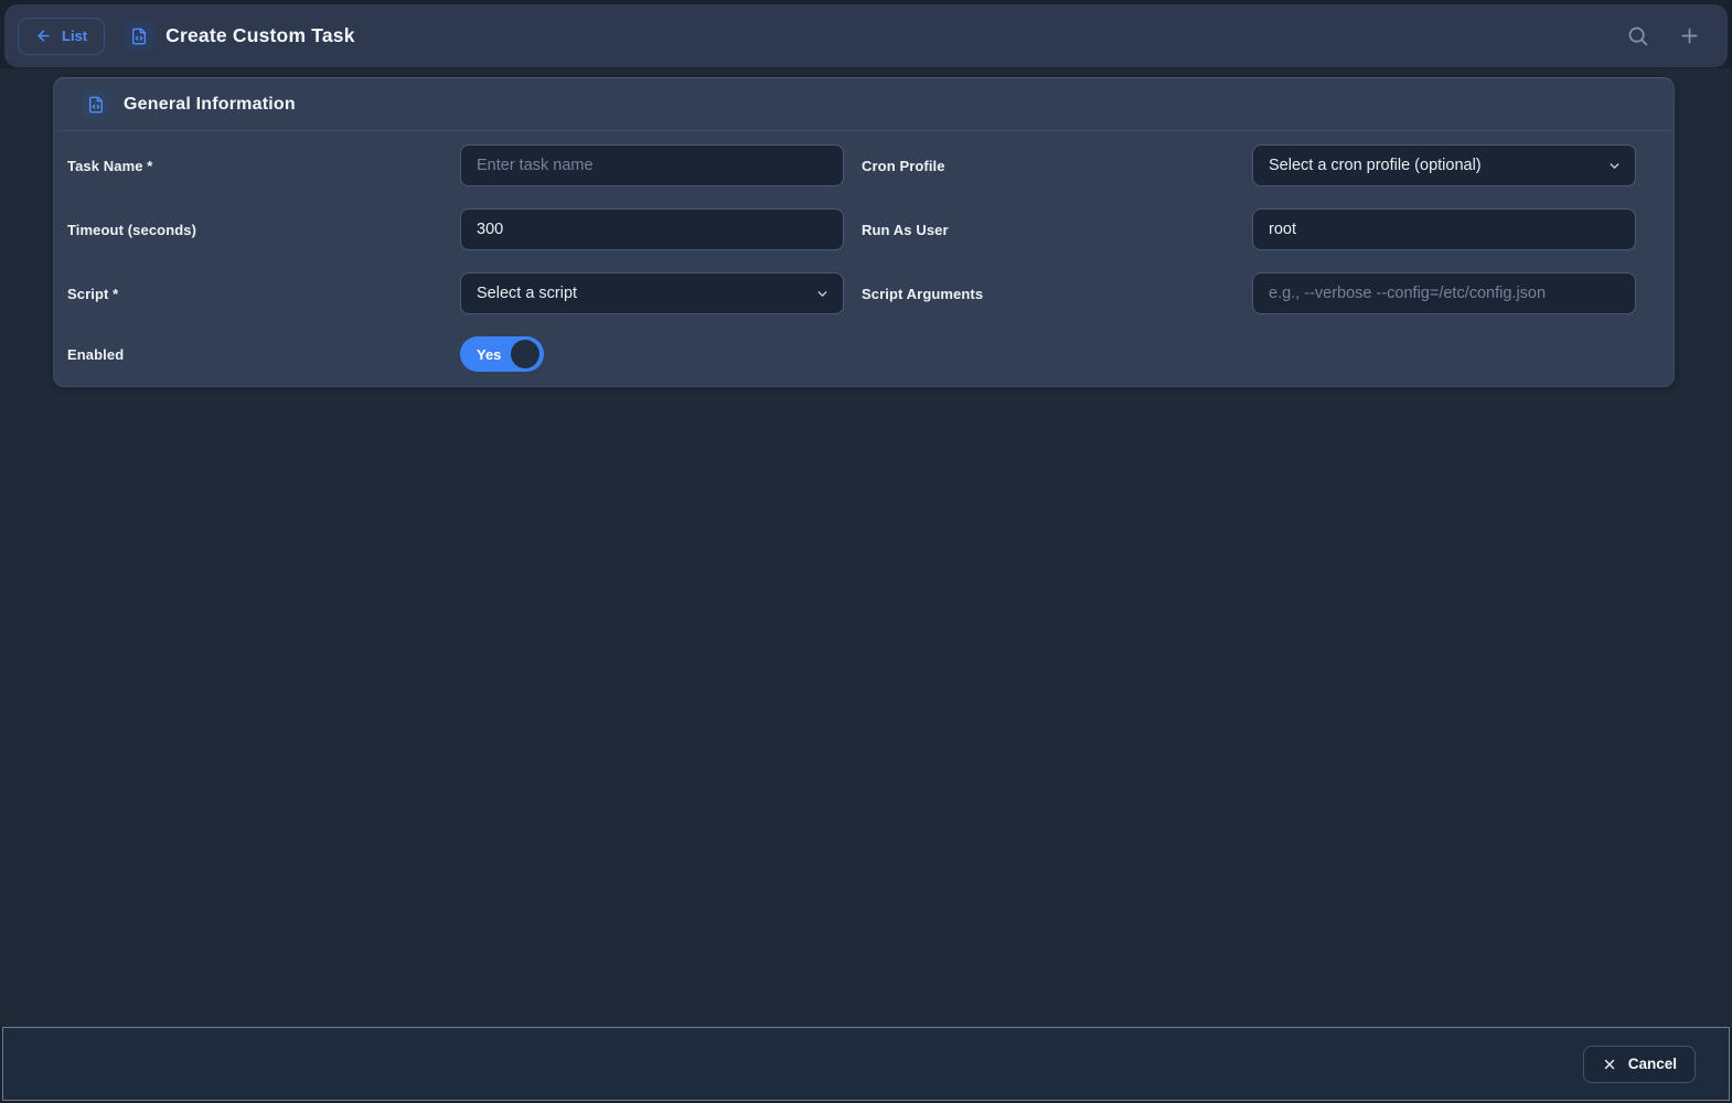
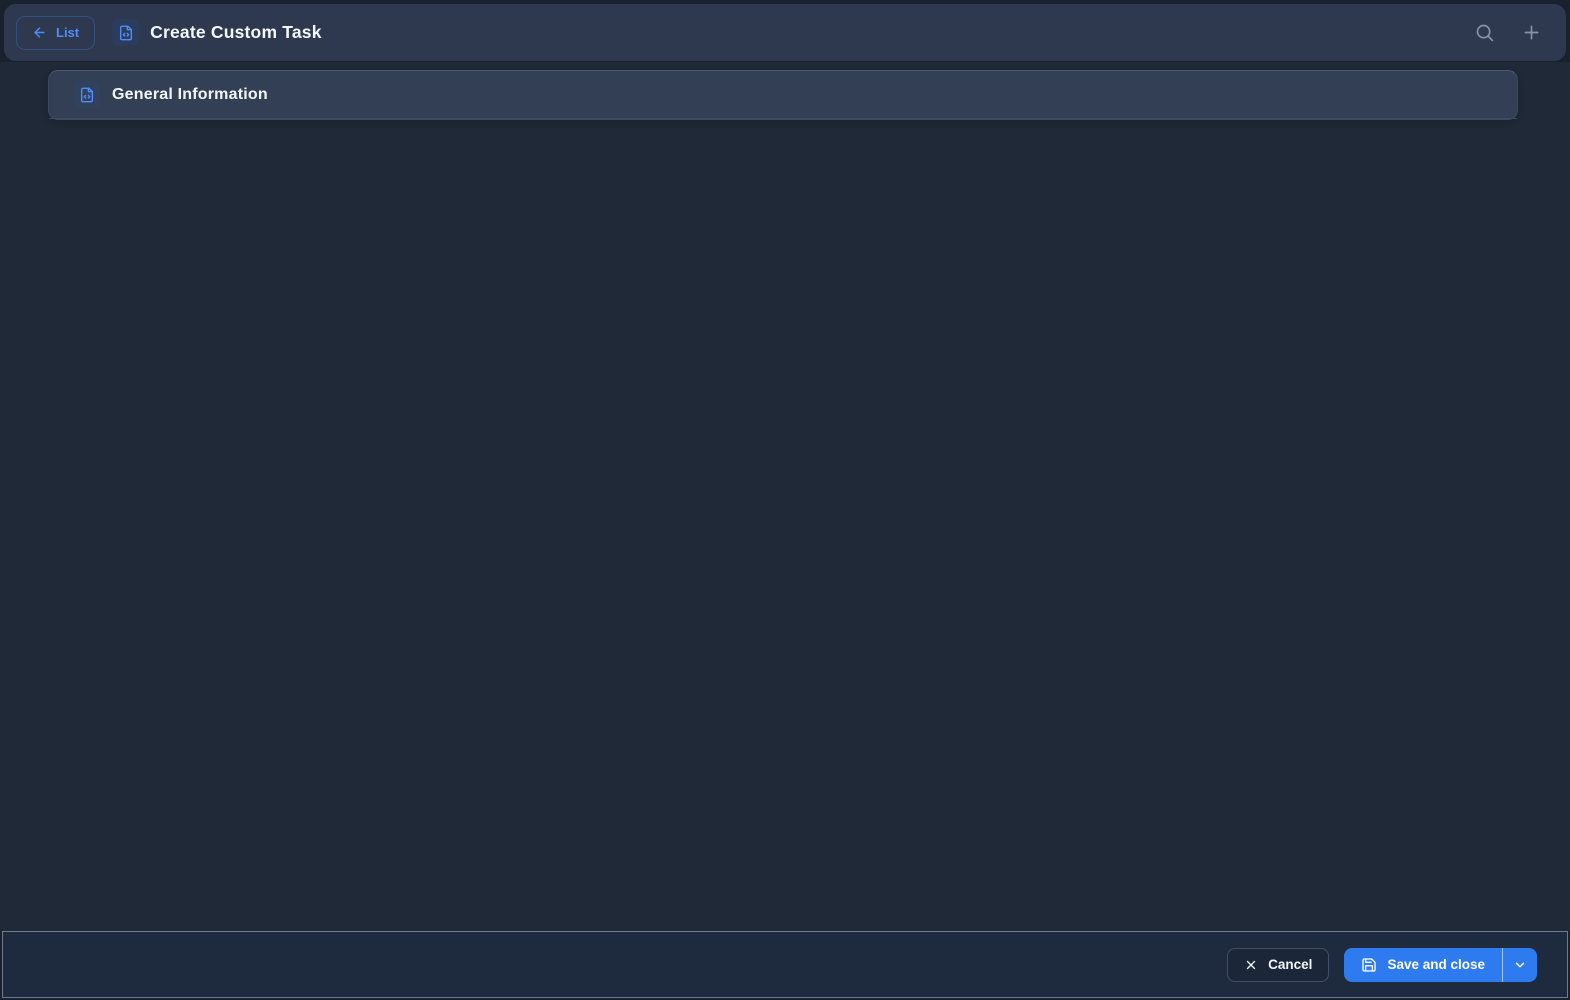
  List
  Create Custom Task
  General Information
- Task Name *
- Enter task name
- Cron Profile
- Select a cron profile (optional)
- Timeout (seconds)
- 300
- Run As User
- root
- Script *
- Select a script
- Script Arguments
- e.g., --verbose --config=/etc/config.json
- Enabled
- Yes
  Cancel
+ Save and close
